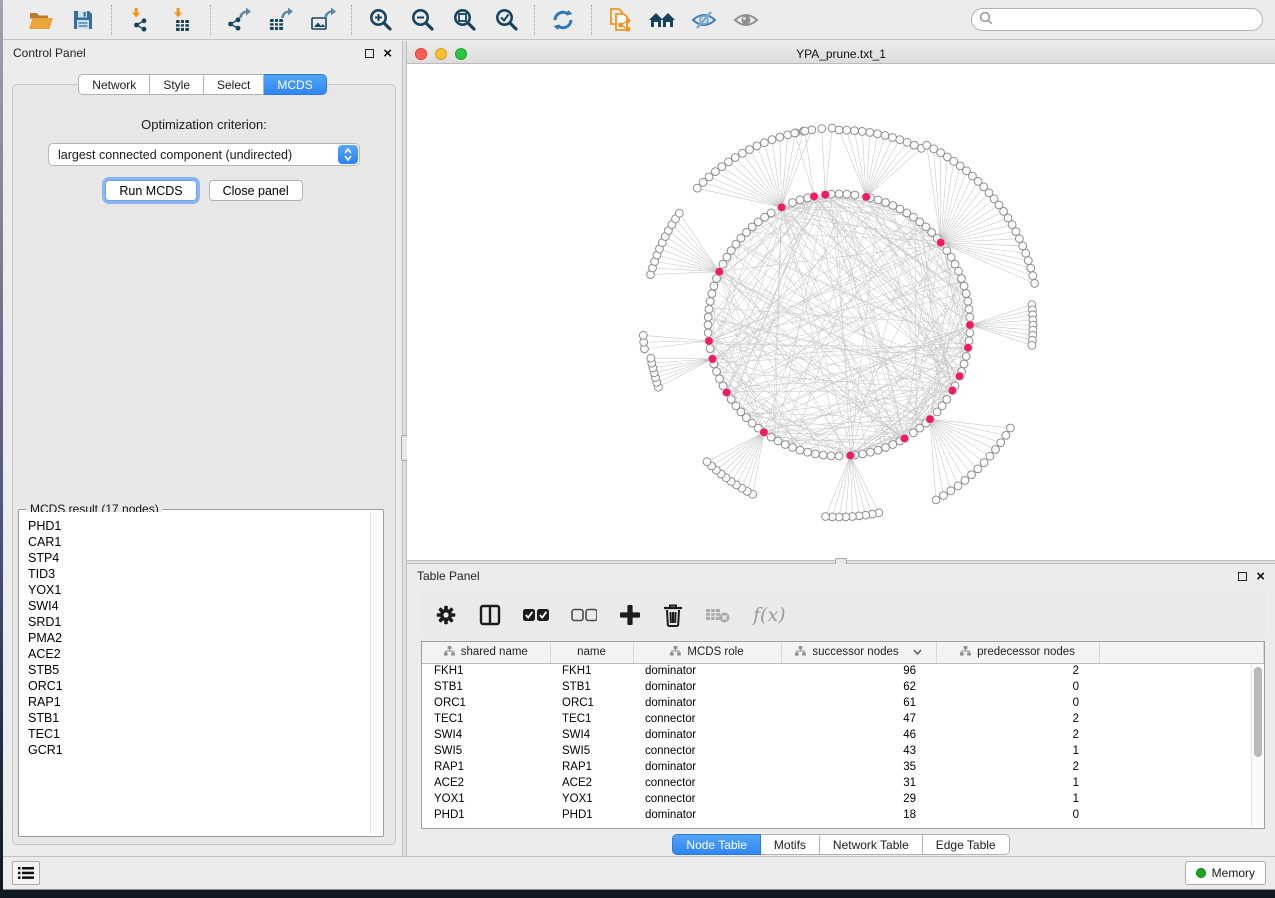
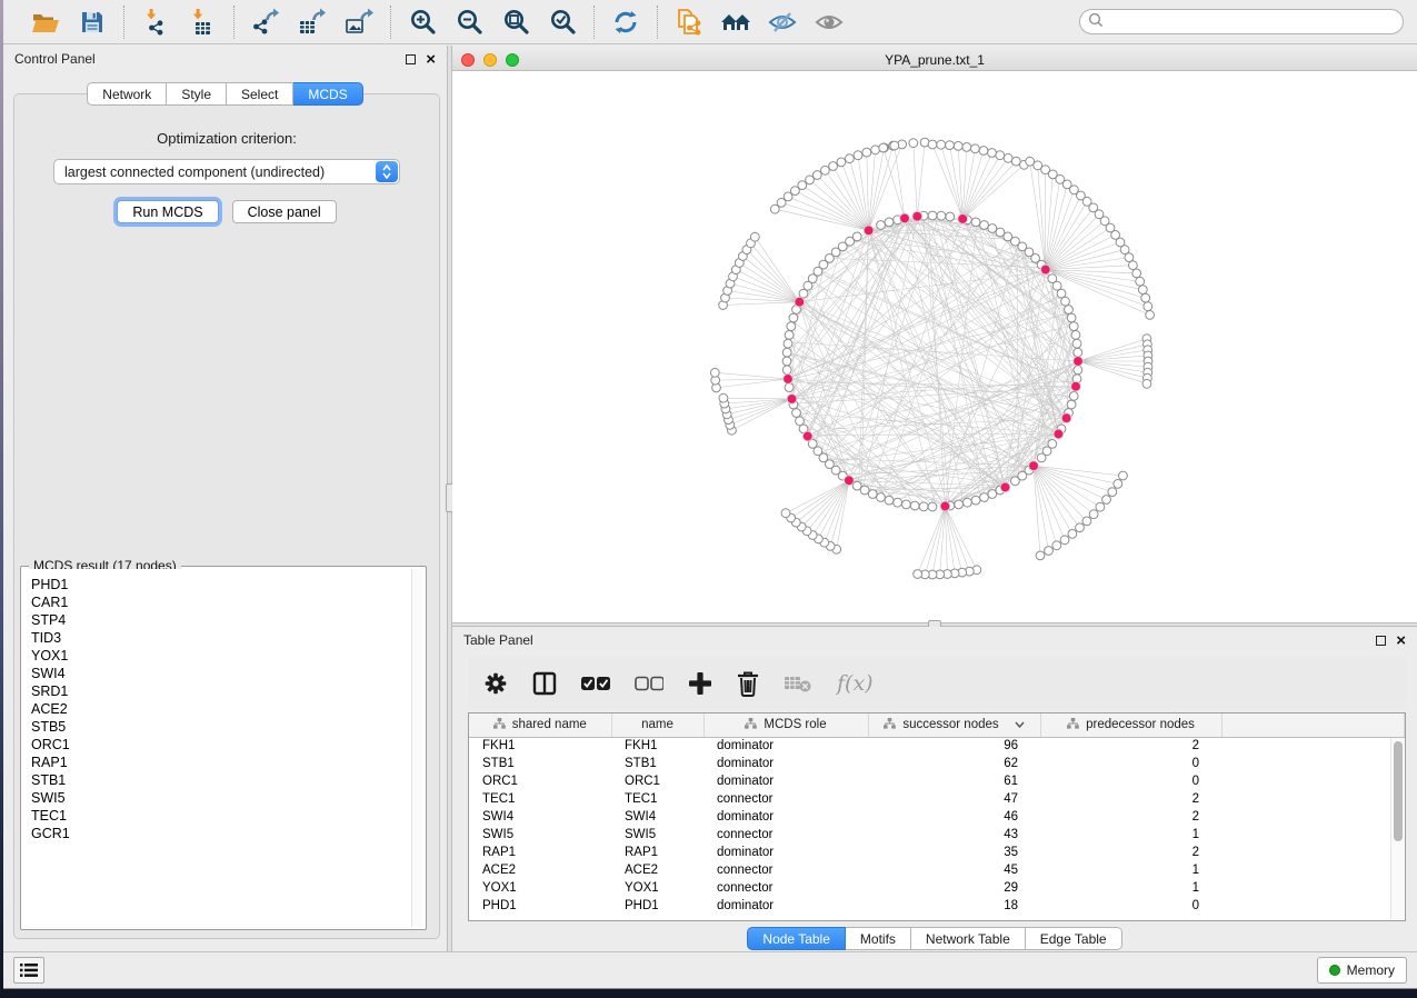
  Control Panel
  ×
  Network
  Style
  Select
  MCDS
  Optimization criterion:
  largest connected component (undirected)
  Run MCDS
  Close panel
  MCDS result (17 nodes)
  PHD1
  CAR1
  STP4
  TID3
  YOX1
  SWI4
  SRD1
- PMA2
  ACE2
  STB5
  ORC1
  RAP1
  STB1
+ SWI5
  TEC1
  GCR1
  YPA_prune.txt_1
  Table Panel
  ×
  f(x)
  shared name	name	MCDS role	successor nodes	predecessor nodes
  FKH1	FKH1	dominator	96	2
  STB1	STB1	dominator	62	0
  ORC1	ORC1	dominator	61	0
  TEC1	TEC1	connector	47	2
  SWI4	SWI4	dominator	46	2
  SWI5	SWI5	connector	43	1
  RAP1	RAP1	dominator	35	2
- ACE2	ACE2	connector	31	1
+ ACE2	ACE2	connector	45	1
  YOX1	YOX1	connector	29	1
  PHD1	PHD1	dominator	18	0
  Node Table
  Motifs
  Network Table
  Edge Table
  Memory
